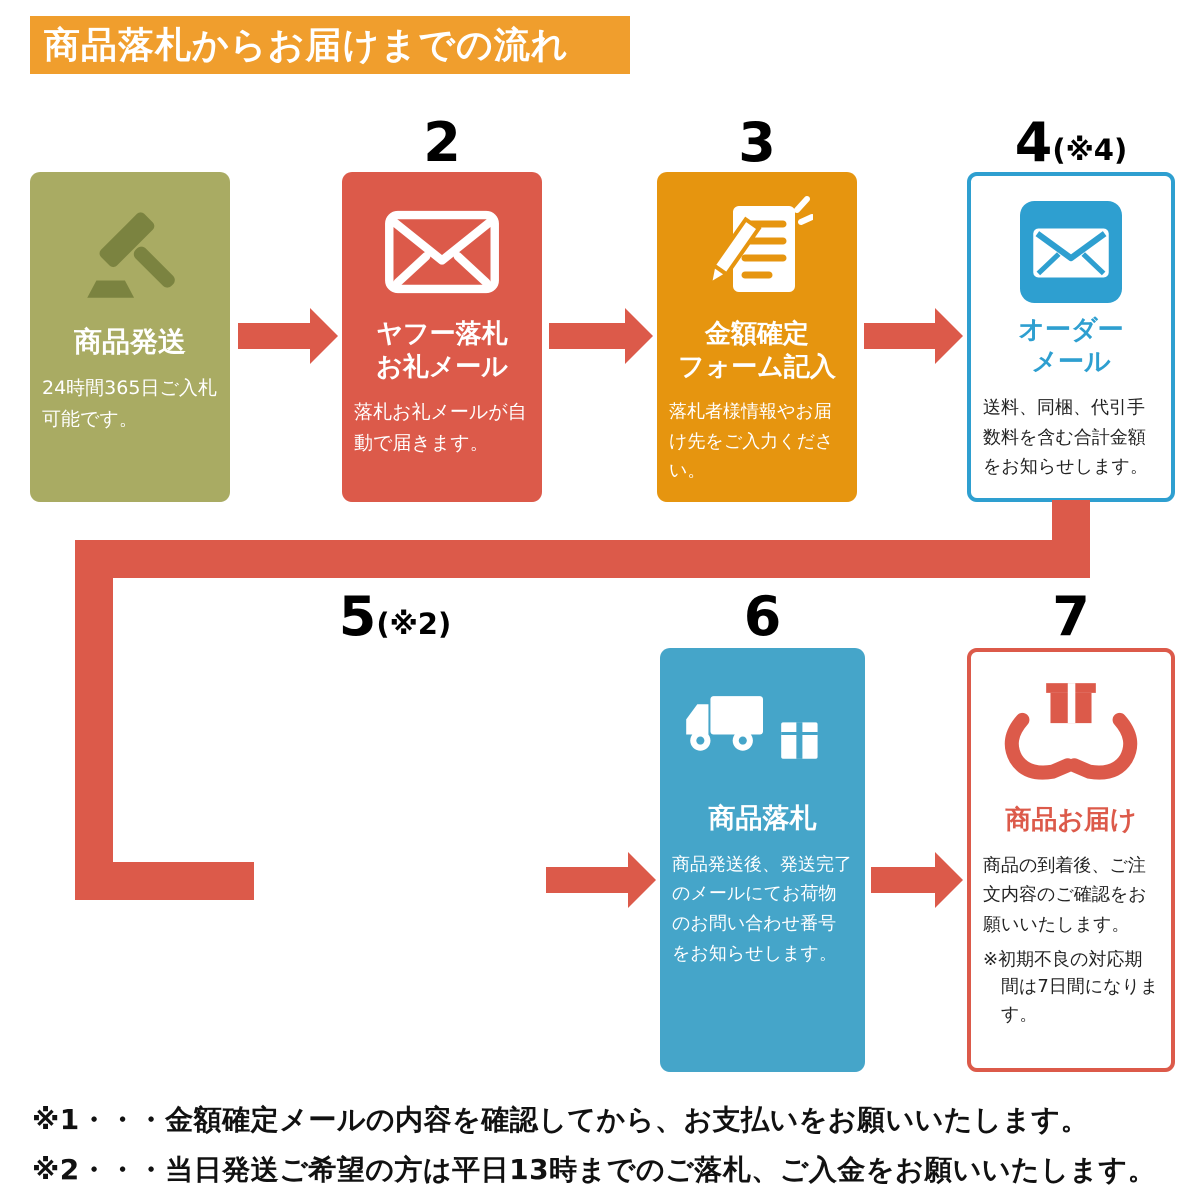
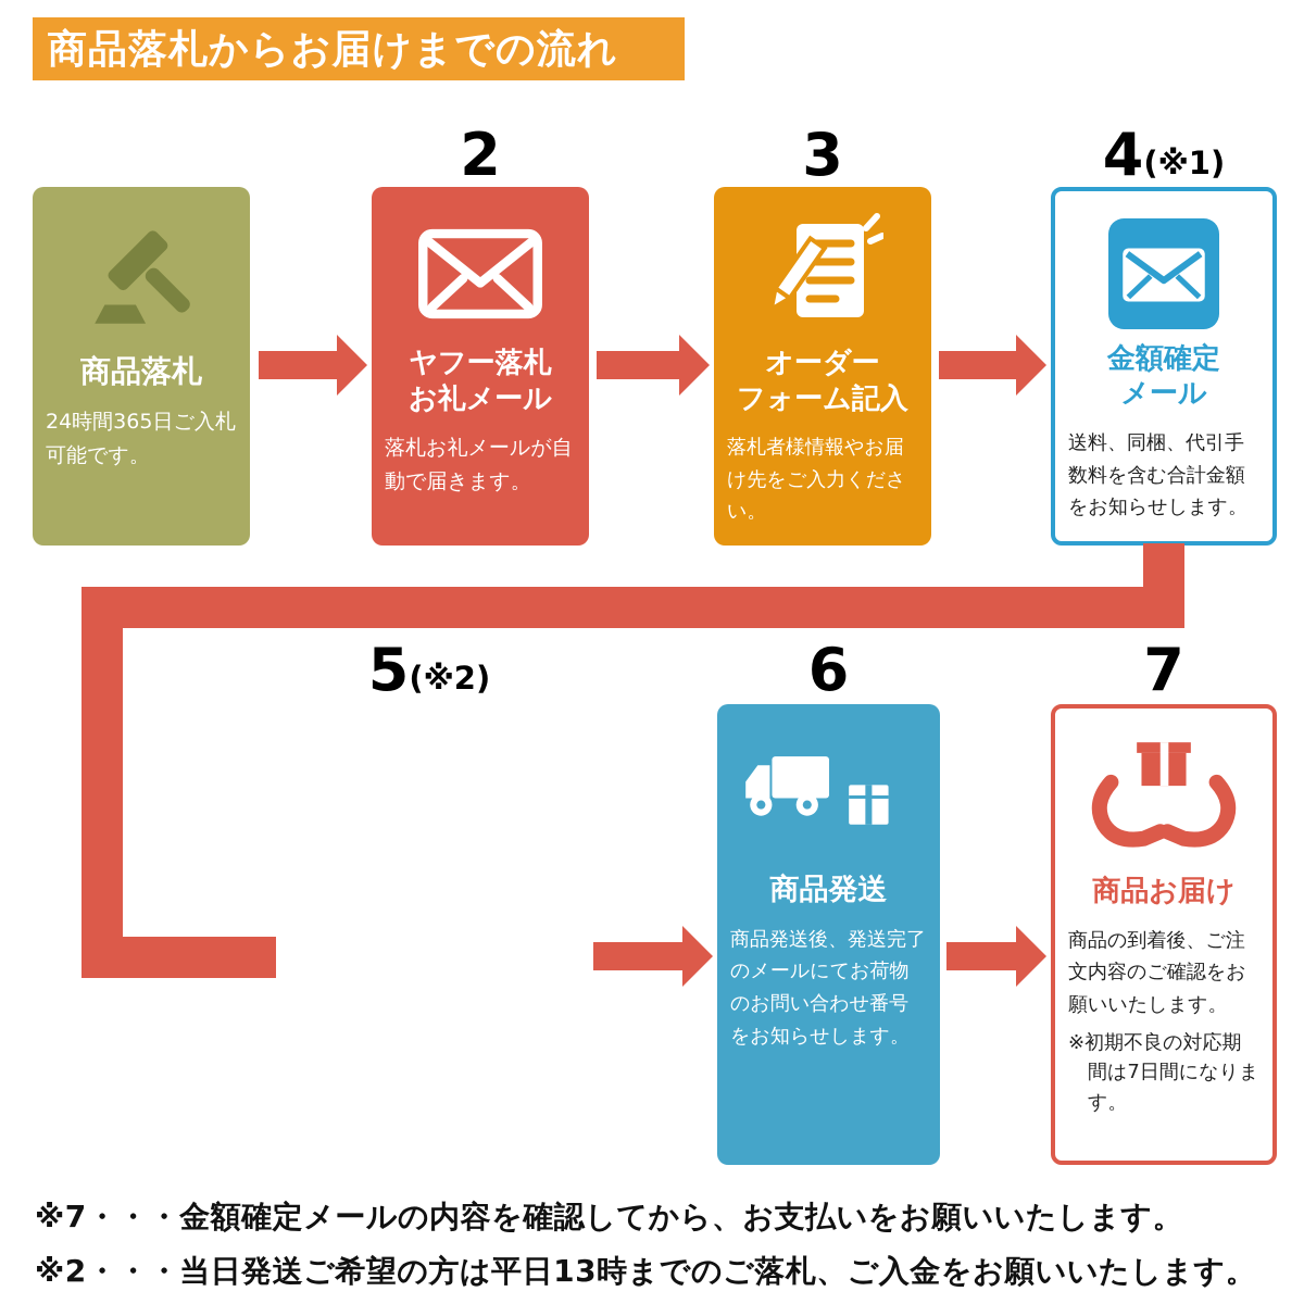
  商品落札からお届けまでの流れ
  2
  3
  4
- (※4)
+ (※1)
- 商品発送
+ 商品落札
  24時間365日ご入札可能です。
  ヤフー落札
  お礼メール
  落札お礼メールが自動で届きます。
- 金額確定
+ オーダー
  フォーム記入
  落札者様情報やお届け先をご入力ください。
- オーダー
+ 金額確定
  メール
  送料、同梱、代引手数料を含む合計金額をお知らせします。
  5
  (※2)
  6
  7
- 商品落札
+ 商品発送
  商品発送後、発送完了のメールにてお荷物のお問い合わせ番号をお知らせします。
  商品お届け
  商品の到着後、ご注文内容のご確認をお願いいたします。
  ※初期不良の対応期間は7日間になります。
- ※1・・・金額確定メールの内容を確認してから、お支払いをお願いいたします。
+ ※7・・・金額確定メールの内容を確認してから、お支払いをお願いいたします。
  ※2・・・当日発送ご希望の方は平日13時までのご落札、ご入金をお願いいたします。
